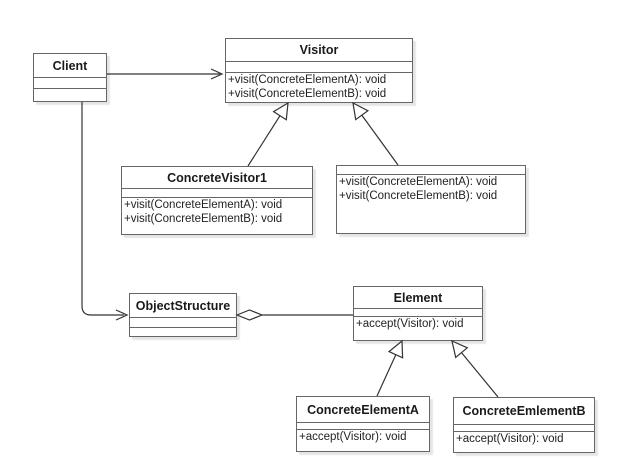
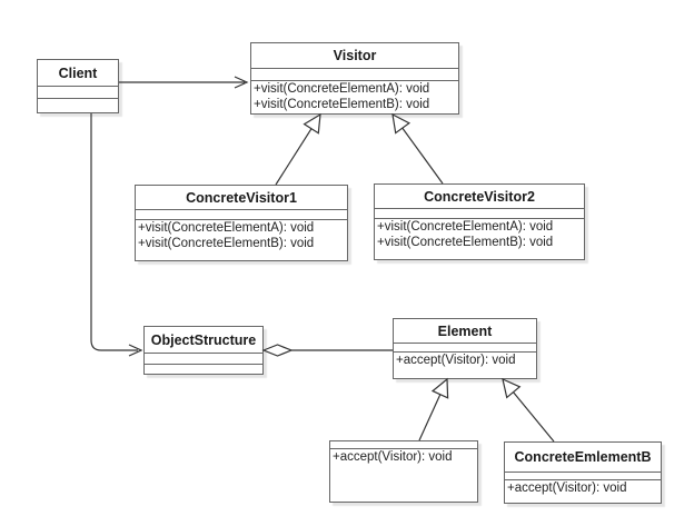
  Client
  Visitor
  +visit(ConcreteElementA): void
  +visit(ConcreteElementB): void
  ConcreteVisitor1
  +visit(ConcreteElementA): void
  +visit(ConcreteElementB): void
+ ConcreteVisitor2
  +visit(ConcreteElementA): void
  +visit(ConcreteElementB): void
  ObjectStructure
  Element
  +accept(Visitor): void
- ConcreteElementA
  +accept(Visitor): void
  ConcreteEmlementB
  +accept(Visitor): void
